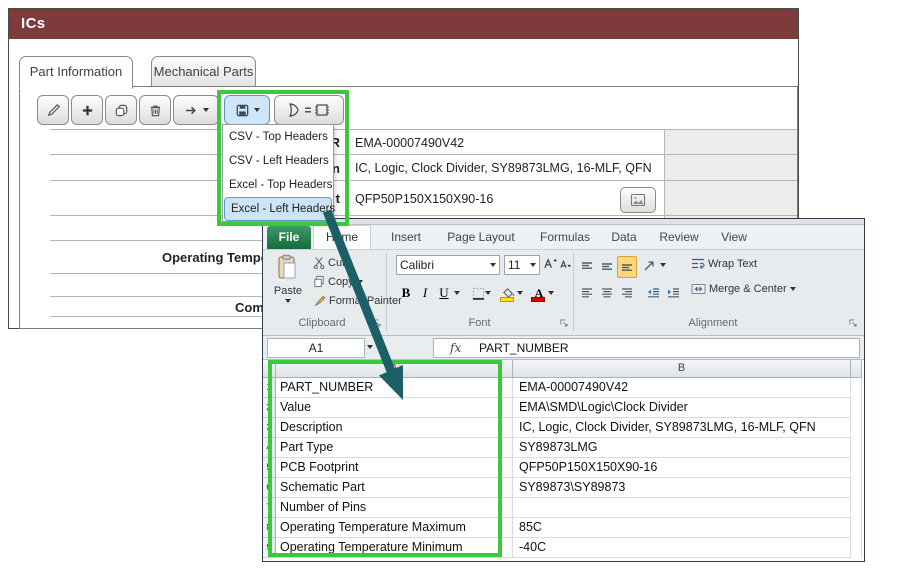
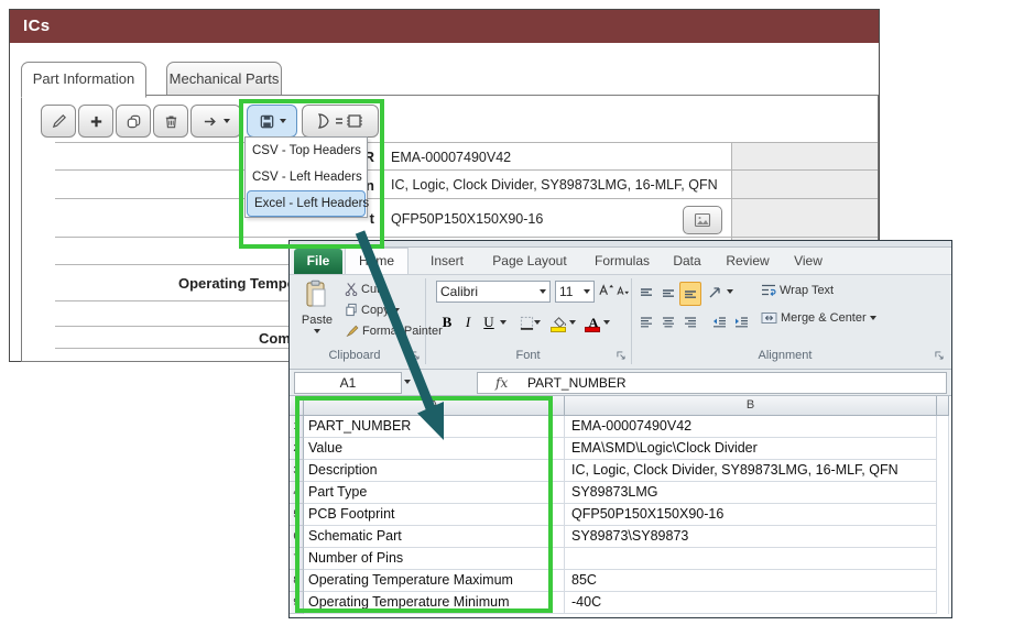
  ICs
  Part Information
  Mechanical Parts
  R
  EMA-00007490V42
  n
  IC, Logic, Clock Divider, SY89873LMG, 16-MLF, QFN
  t
  QFP50P150X150X90-16
  Operating Temp
  Com
  CSV - Top Headers
  CSV - Left Headers
- Excel - Top Headers
  Excel - Left Headers
  File
  Hme
  Insert
  Page Layout
  Formulas
  Data
  Review
  View
  Paste
  Cop
  Forma Painter
  Clipboard
  Calibri
  11
  B
  I
  U
  A
  Font
  Wrap Text
  Merge & Center
  Alignment
  A1
  fx
  PART_NUMBER
  B
  1
  2
  3
  4
  5
  6
  7
  8
  9
  PART_NUMBER
  EMA-00007490V42
  Value
  EMA\SMD\Logic\Clock Divider
  Description
  IC, Logic, Clock Divider, SY89873LMG, 16-MLF, QFN
  Part Type
  SY89873LMG
  PCB Footprint
  QFP50P150X150X90-16
  Schematic Part
  SY89873\SY89873
  Number of Pins
  Operating Temperature Maximum
  85C
  Operating Temperature Minimum
  -40C
